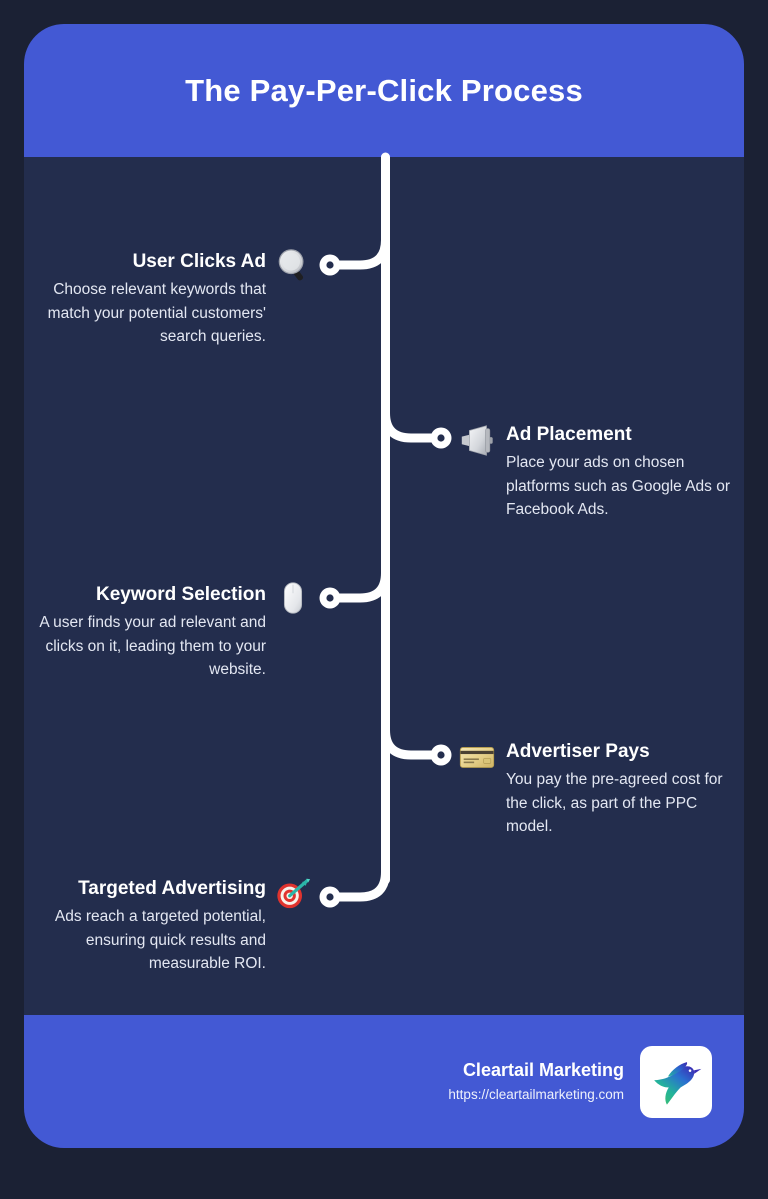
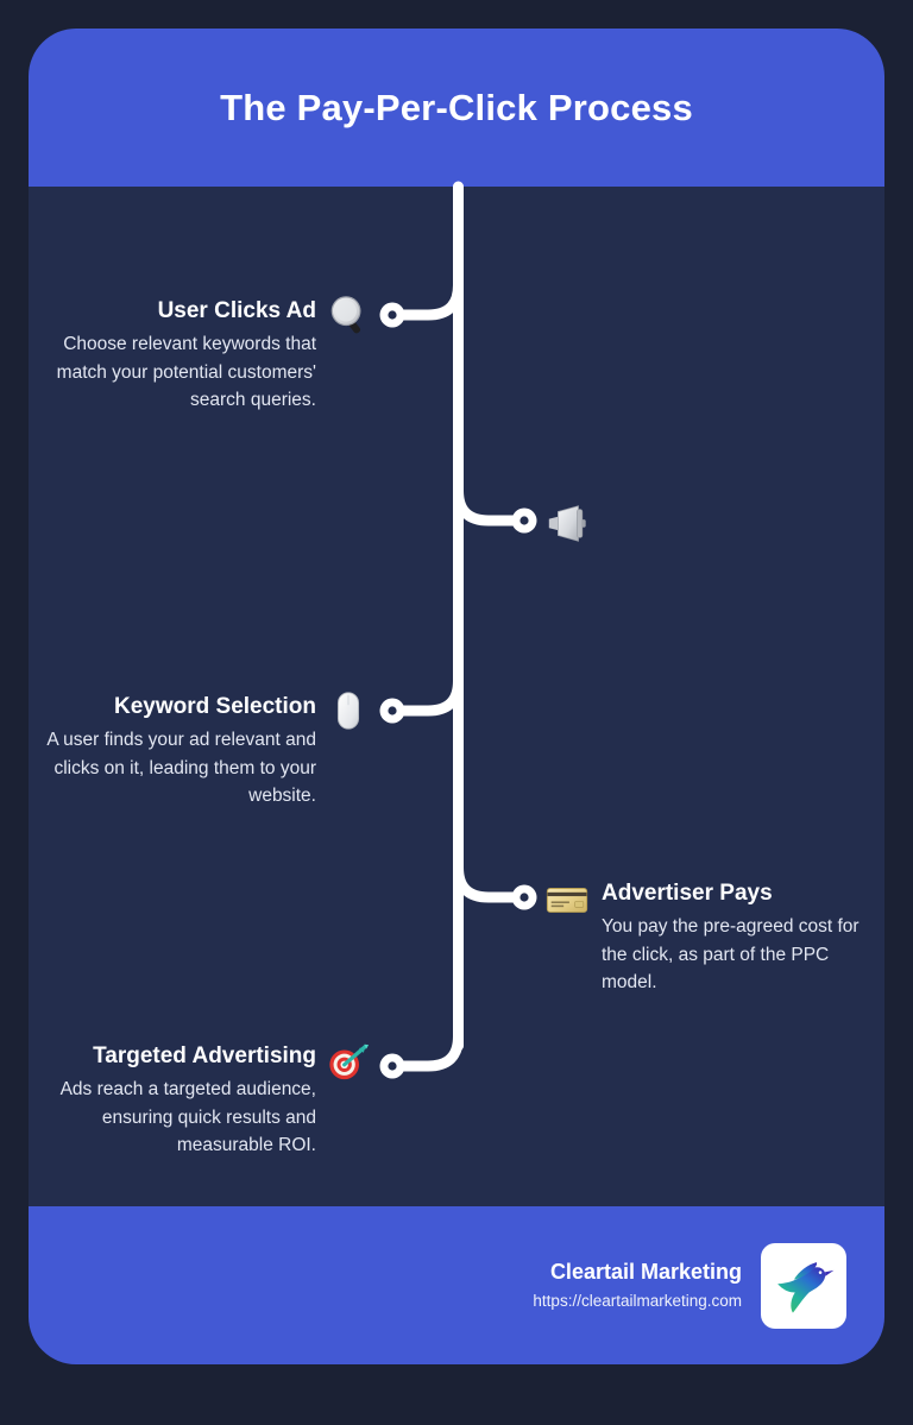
  The Pay-Per-Click Process
  User Clicks Ad
  Choose relevant keywords that match your potential customers' search queries.
- Ad Placement
- Place your ads on chosen platforms such as Google Ads or Facebook Ads.
  Keyword Selection
  A user finds your ad relevant and clicks on it, leading them to your website.
  Advertiser Pays
  You pay the pre-agreed cost for the click, as part of the PPC model.
  Targeted Advertising
- Ads reach a targeted potential, ensuring quick results and measurable ROI.
+ Ads reach a targeted audience, ensuring quick results and measurable ROI.
  Cleartail Marketing
  https://cleartailmarketing.com
